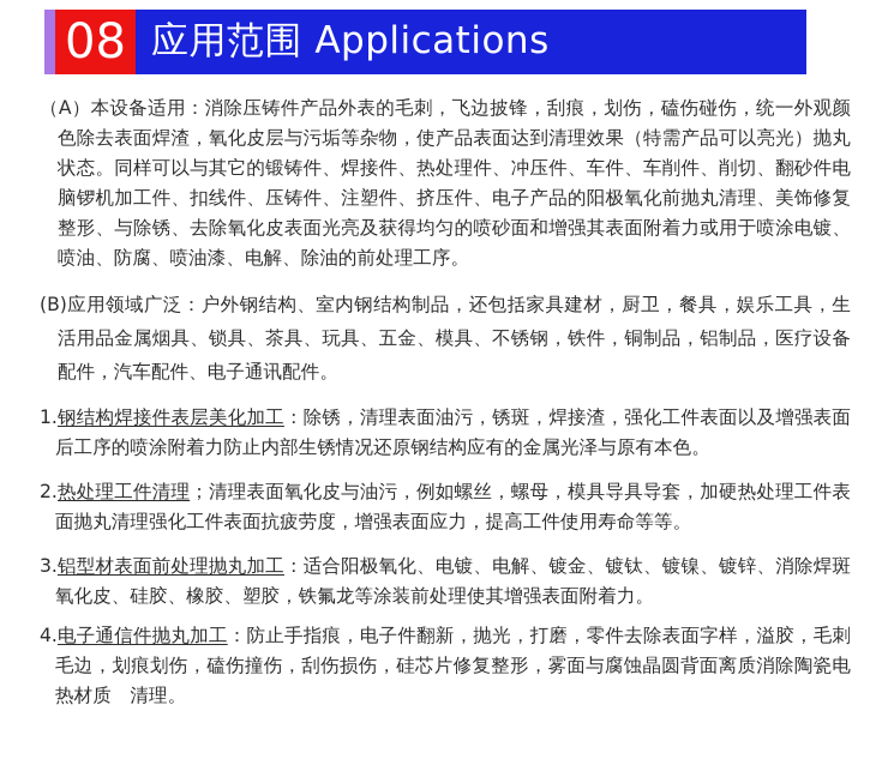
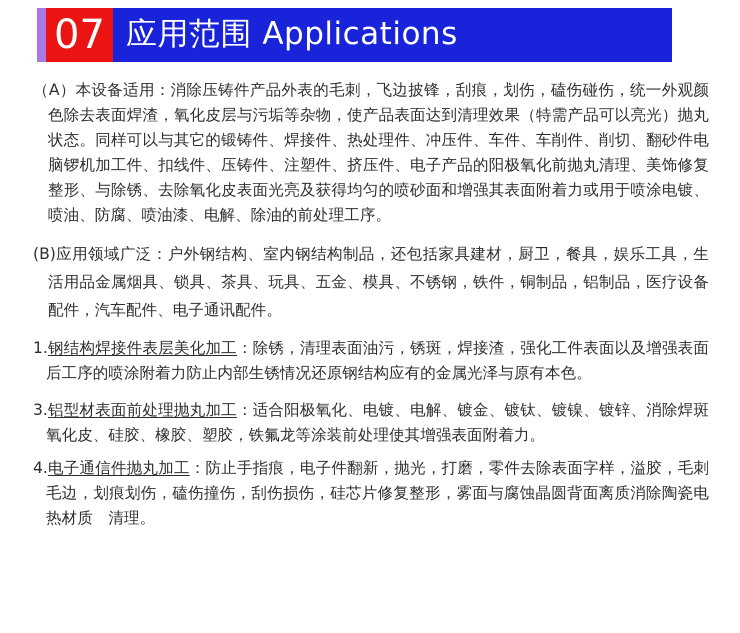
- 08
+ 07
  应用范围 Applications
  （A）本设备适用：消除压铸件产品外表的毛刺，飞边披锋，刮痕，划伤，磕伤碰伤，统一外观颜色除去表面焊渣，氧化皮层与污垢等杂物，使产品表面达到清理效果（特需产品可以亮光）抛丸状态。同样可以与其它的锻铸件、焊接件、热处理件、冲压件、车件、车削件、削切、翻砂件电脑锣机加工件、扣线件、压铸件、注塑件、挤压件、电子产品的阳极氧化前抛丸清理、美饰修复整形、与除锈、去除氧化皮表面光亮及获得均匀的喷砂面和增强其表面附着力或用于喷涂电镀、喷油、防腐、喷油漆、电解、除油的前处理工序。
  (B)应用领域广泛：户外钢结构、室内钢结构制品，还包括家具建材，厨卫，餐具，娱乐工具，生活用品金属烟具、锁具、茶具、玩具、五金、模具、不锈钢，铁件，铜制品，铝制品，医疗设备配件，汽车配件、电子通讯配件。
  1.钢结构焊接件表层美化加工：除锈，清理表面油污，锈斑，焊接渣，强化工件表面以及增强表面后工序的喷涂附着力防止内部生锈情况还原钢结构应有的金属光泽与原有本色。
- 2.热处理工件清理；清理表面氧化皮与油污，例如螺丝，螺母，模具导具导套，加硬热处理工件表面抛丸清理强化工件表面抗疲劳度，增强表面应力，提高工件使用寿命等等。
  3.铝型材表面前处理抛丸加工：适合阳极氧化、电镀、电解、镀金、镀钛、镀镍、镀锌、消除焊斑氧化皮、硅胶、橡胶、塑胶，铁氟龙等涂装前处理使其增强表面附着力。
  4.电子通信件抛丸加工：防止手指痕，电子件翻新，抛光，打磨，零件去除表面字样，溢胶，毛刺毛边，划痕划伤，磕伤撞伤，刮伤损伤，硅芯片修复整形，雾面与腐蚀晶圆背面离质消除陶瓷电热材质 清理。
